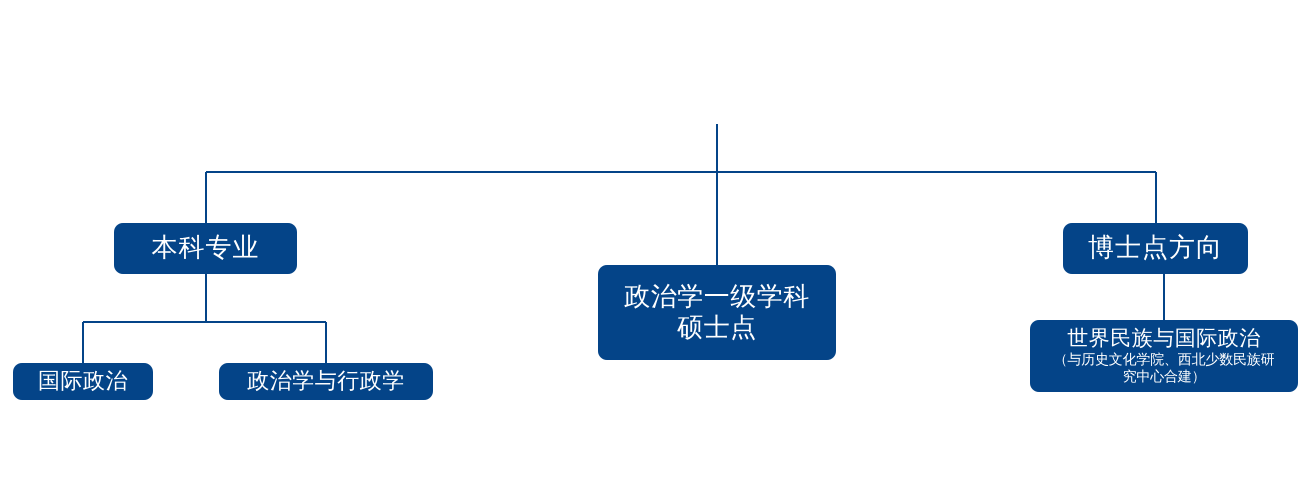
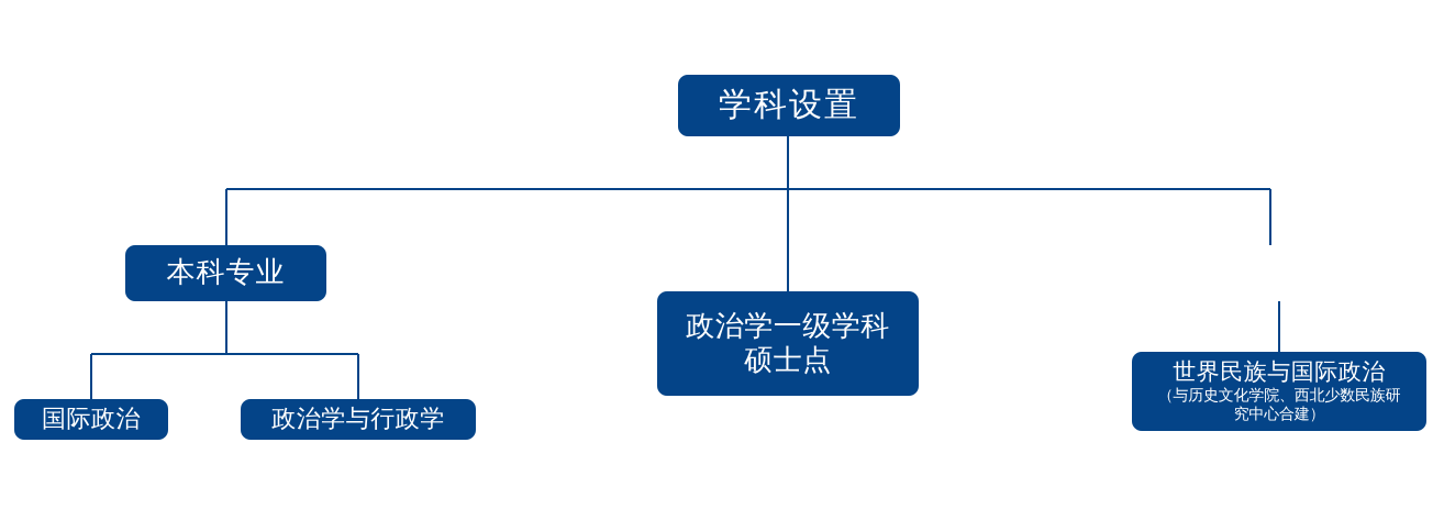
+ 学科设置
  本科专业
  政治学一级学科
  硕士点
- 博士点方向
  国际政治
  政治学与行政学
  世界民族与国际政治
  （与历史文化学院、西北少数民族研
  究中心合建）
